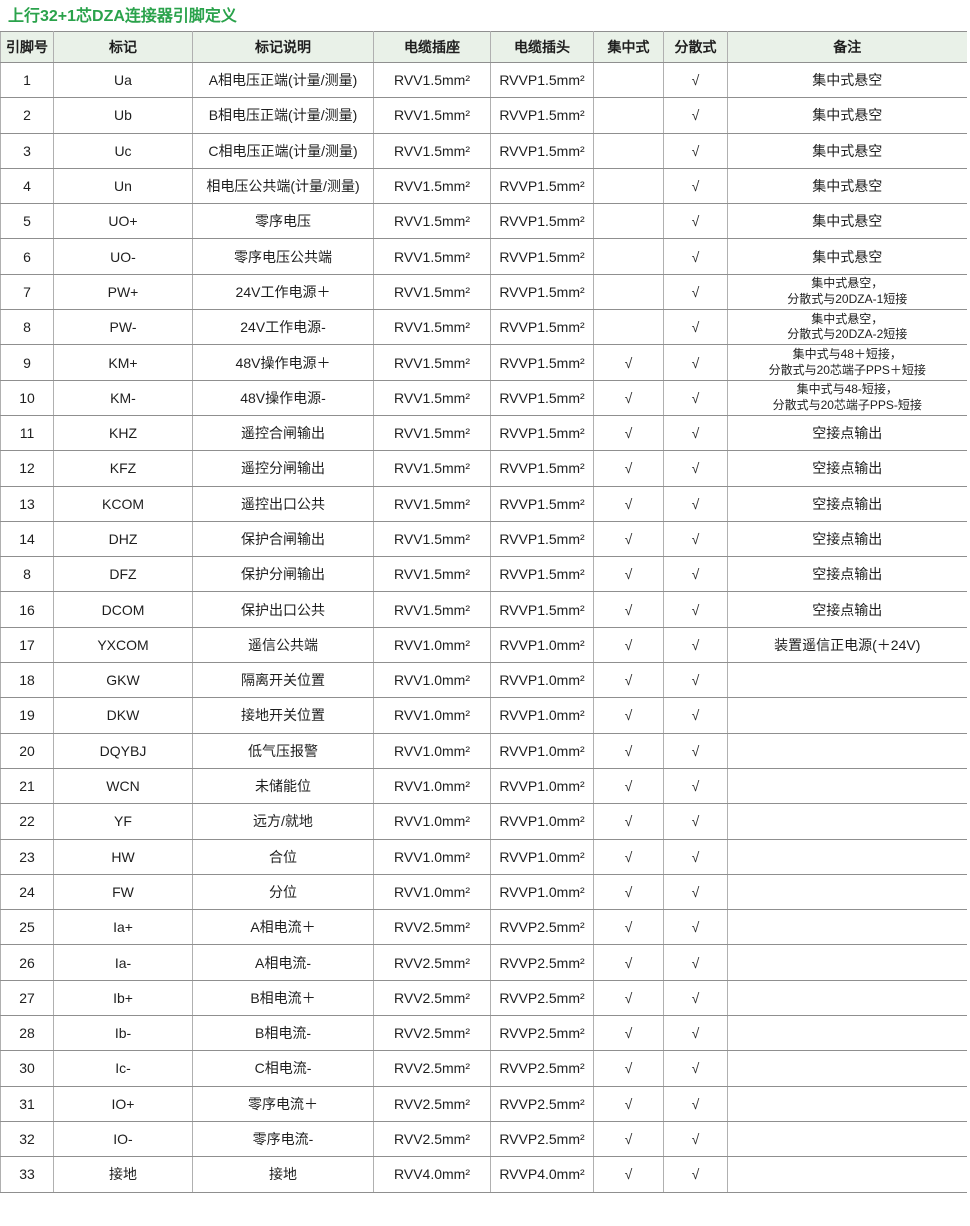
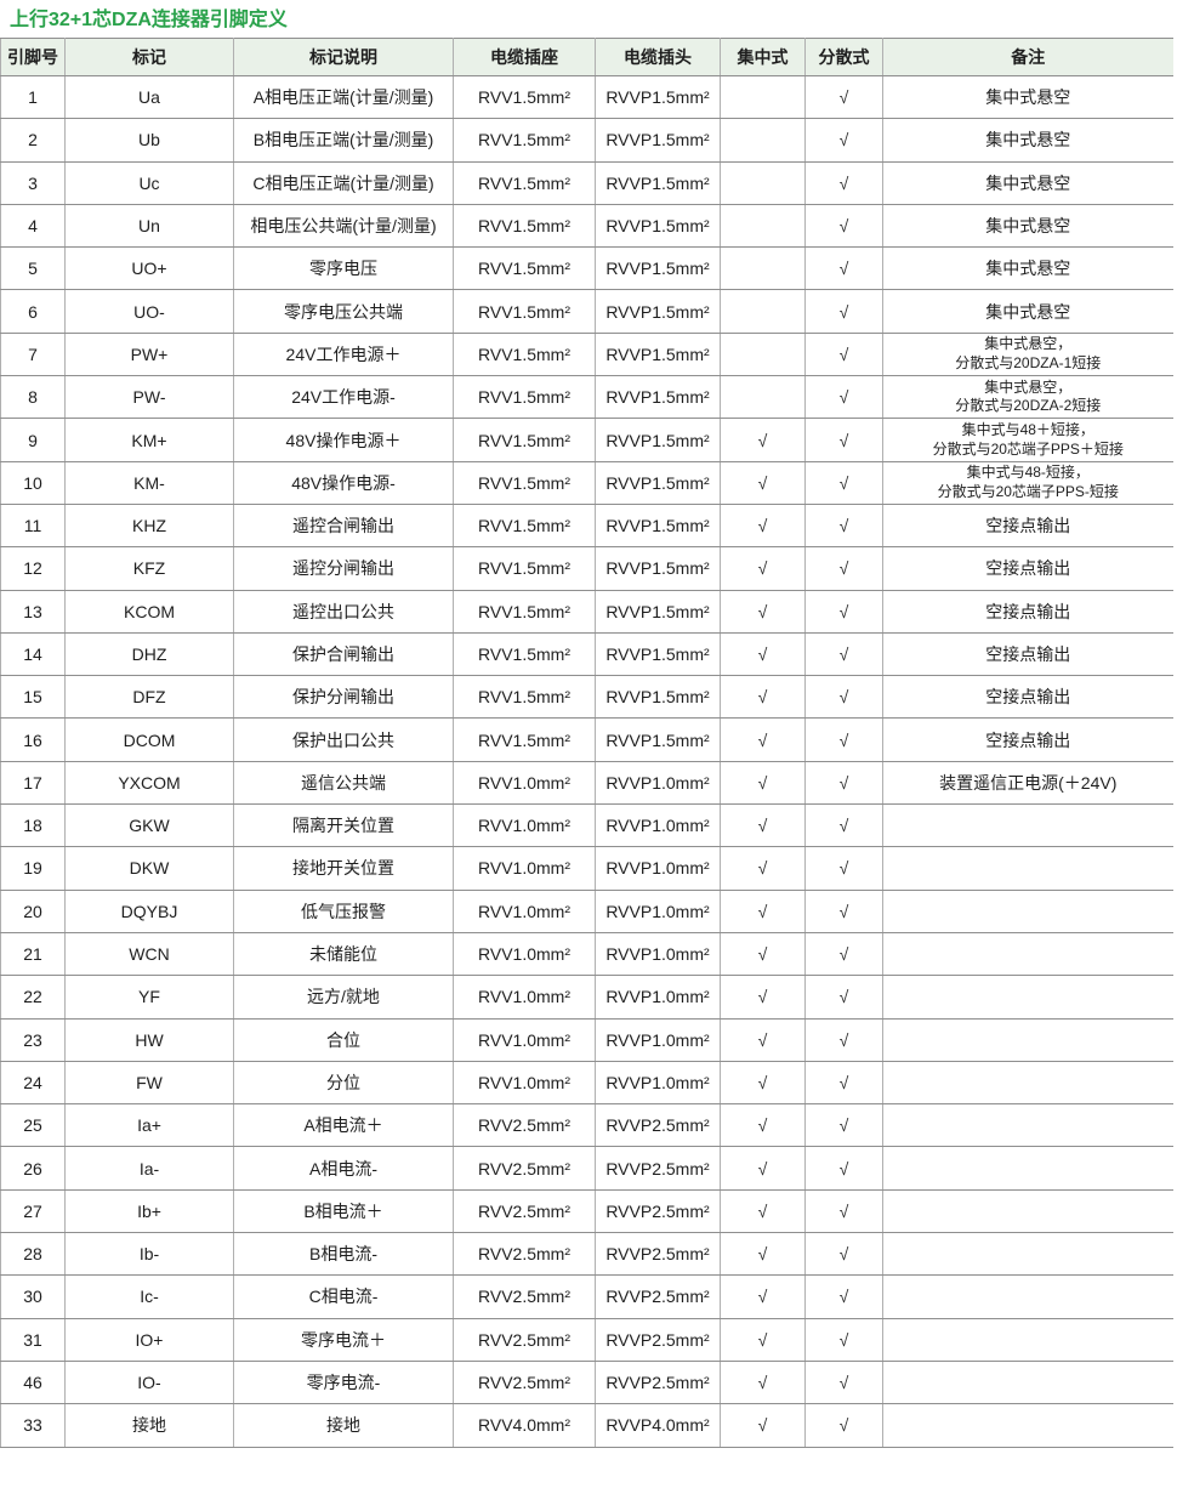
  上行32+1芯DZA连接器引脚定义
  引脚号	标记	标记说明	电缆插座	电缆插头	集中式	分散式	备注
  1	Ua	A相电压正端(计量/测量)	RVV1.5mm²	RVVP1.5mm²		√	集中式悬空
  2	Ub	B相电压正端(计量/测量)	RVV1.5mm²	RVVP1.5mm²		√	集中式悬空
  3	Uc	C相电压正端(计量/测量)	RVV1.5mm²	RVVP1.5mm²		√	集中式悬空
  4	Un	相电压公共端(计量/测量)	RVV1.5mm²	RVVP1.5mm²		√	集中式悬空
  5	UO+	零序电压	RVV1.5mm²	RVVP1.5mm²		√	集中式悬空
  6	UO-	零序电压公共端	RVV1.5mm²	RVVP1.5mm²		√	集中式悬空
  7	PW+	24V工作电源＋	RVV1.5mm²	RVVP1.5mm²		√	集中式悬空， 分散式与20DZA-1短接
  8	PW-	24V工作电源-	RVV1.5mm²	RVVP1.5mm²		√	集中式悬空， 分散式与20DZA-2短接
  9	KM+	48V操作电源＋	RVV1.5mm²	RVVP1.5mm²	√	√	集中式与48＋短接， 分散式与20芯端子PPS＋短接
  10	KM-	48V操作电源-	RVV1.5mm²	RVVP1.5mm²	√	√	集中式与48-短接， 分散式与20芯端子PPS-短接
  11	KHZ	遥控合闸输出	RVV1.5mm²	RVVP1.5mm²	√	√	空接点输出
  12	KFZ	遥控分闸输出	RVV1.5mm²	RVVP1.5mm²	√	√	空接点输出
  13	KCOM	遥控出口公共	RVV1.5mm²	RVVP1.5mm²	√	√	空接点输出
  14	DHZ	保护合闸输出	RVV1.5mm²	RVVP1.5mm²	√	√	空接点输出
- 8	DFZ	保护分闸输出	RVV1.5mm²	RVVP1.5mm²	√	√	空接点输出
+ 15	DFZ	保护分闸输出	RVV1.5mm²	RVVP1.5mm²	√	√	空接点输出
  16	DCOM	保护出口公共	RVV1.5mm²	RVVP1.5mm²	√	√	空接点输出
  17	YXCOM	遥信公共端	RVV1.0mm²	RVVP1.0mm²	√	√	装置遥信正电源(＋24V)
  18	GKW	隔离开关位置	RVV1.0mm²	RVVP1.0mm²	√	√
  19	DKW	接地开关位置	RVV1.0mm²	RVVP1.0mm²	√	√
  20	DQYBJ	低气压报警	RVV1.0mm²	RVVP1.0mm²	√	√
  21	WCN	未储能位	RVV1.0mm²	RVVP1.0mm²	√	√
  22	YF	远方/就地	RVV1.0mm²	RVVP1.0mm²	√	√
  23	HW	合位	RVV1.0mm²	RVVP1.0mm²	√	√
  24	FW	分位	RVV1.0mm²	RVVP1.0mm²	√	√
  25	Ia+	A相电流＋	RVV2.5mm²	RVVP2.5mm²	√	√
  26	Ia-	A相电流-	RVV2.5mm²	RVVP2.5mm²	√	√
  27	Ib+	B相电流＋	RVV2.5mm²	RVVP2.5mm²	√	√
  28	Ib-	B相电流-	RVV2.5mm²	RVVP2.5mm²	√	√
  30	Ic-	C相电流-	RVV2.5mm²	RVVP2.5mm²	√	√
  31	IO+	零序电流＋	RVV2.5mm²	RVVP2.5mm²	√	√
- 32	IO-	零序电流-	RVV2.5mm²	RVVP2.5mm²	√	√
+ 46	IO-	零序电流-	RVV2.5mm²	RVVP2.5mm²	√	√
  33	接地	接地	RVV4.0mm²	RVVP4.0mm²	√	√
